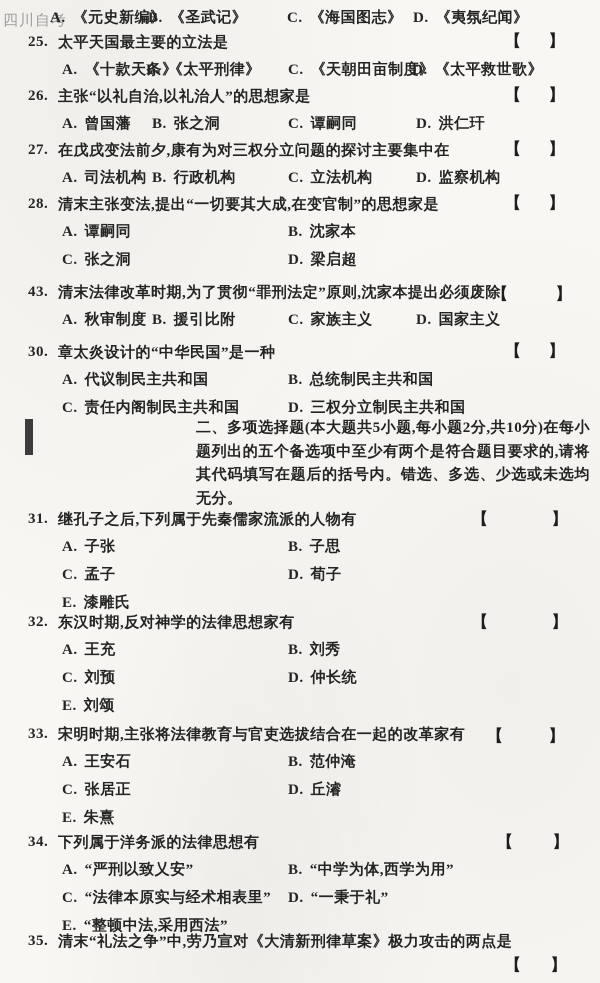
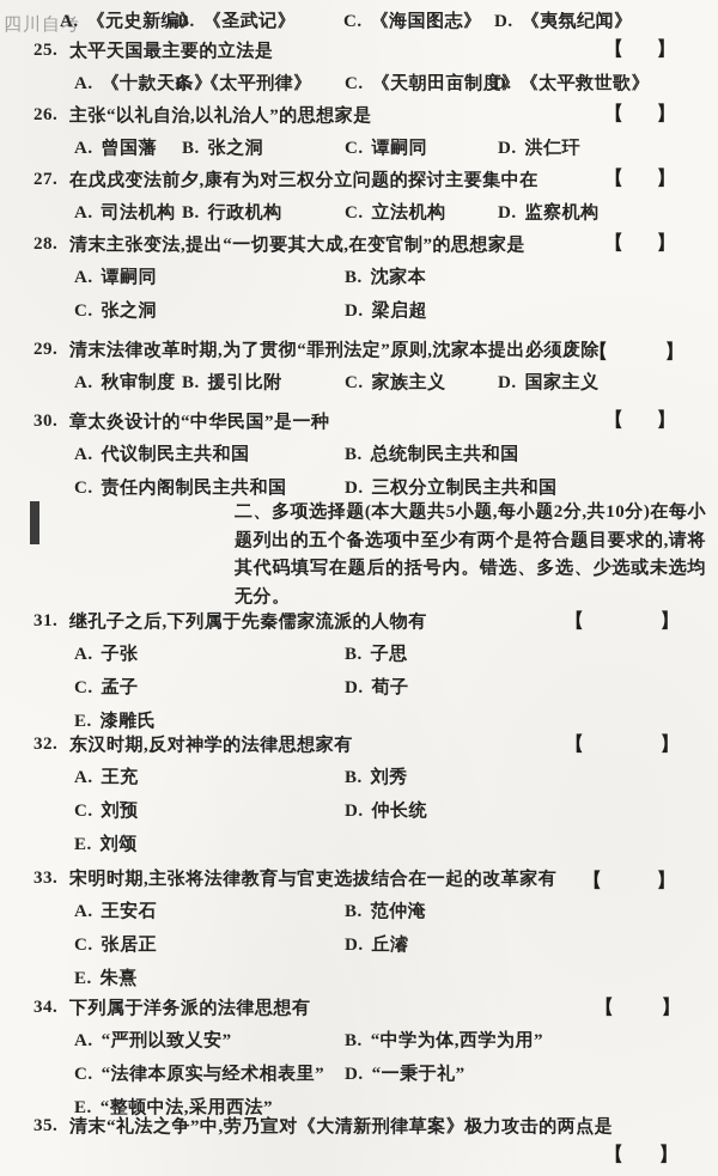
  四川自考
  A. 《元史新编》
  B. 《圣武记》
  C. 《海国图志》
  D. 《夷氛纪闻》
  25.
  太平天国最主要的立法是
  【
  】
  A. 《十款天条》
  B. 《太平刑律》
  C. 《天朝田亩制度》
  D. 《太平救世歌》
  26.
  主张“以礼自治,以礼治人”的思想家是
  【
  】
  A. 曾国藩
  B. 张之洞
  C. 谭嗣同
  D. 洪仁玕
  27.
  在戊戌变法前夕,康有为对三权分立问题的探讨主要集中在
  【
  】
  A. 司法机构
  B. 行政机构
  C. 立法机构
  D. 监察机构
  28.
  清末主张变法,提出“一切要其大成,在变官制”的思想家是
  【
  】
  A. 谭嗣同
  B. 沈家本
  C. 张之洞
  D. 梁启超
- 43.
+ 29.
  清末法律改革时期,为了贯彻“罪刑法定”原则,沈家本提出必须废除
  【
  】
  A. 秋审制度
  B. 援引比附
  C. 家族主义
  D. 国家主义
  30.
  章太炎设计的“中华民国”是一种
  【
  】
  A. 代议制民主共和国
  B. 总统制民主共和国
  C. 责任内阁制民主共和国
  D. 三权分立制民主共和国
  31.
  继孔子之后,下列属于先秦儒家流派的人物有
  【
  】
  A. 子张
  B. 子思
  C. 孟子
  D. 荀子
  E. 漆雕氏
  32.
  东汉时期,反对神学的法律思想家有
  【
  】
  A. 王充
  B. 刘秀
  C. 刘预
  D. 仲长统
  E. 刘颂
  33.
  宋明时期,主张将法律教育与官吏选拔结合在一起的改革家有
  【
  】
  A. 王安石
  B. 范仲淹
  C. 张居正
  D. 丘濬
  E. 朱熹
  34.
  下列属于洋务派的法律思想有
  【
  】
  A. “严刑以致乂安”
  B. “中学为体,西学为用”
  C. “法律本原实与经术相表里”
  D. “一秉于礼”
  E. “整顿中法,采用西法”
  35.
  清末“礼法之争”中,劳乃宣对《大清新刑律草案》极力攻击的两点是
  【
  】
  二、多项选择题(本大题共5小题,每小题2分,共10分)在每小题列出的五个备选项中至少有两个是符合题目要求的,请将其代码填写在题后的括号内。错选、多选、少选或未选均无分。
